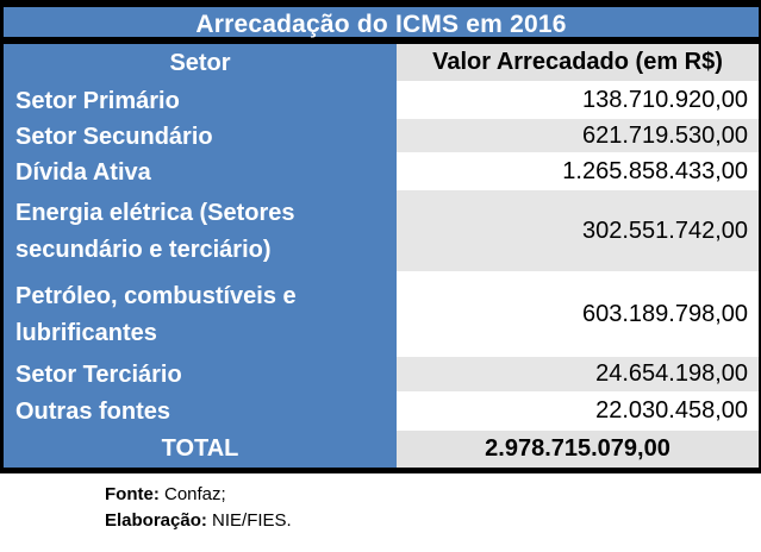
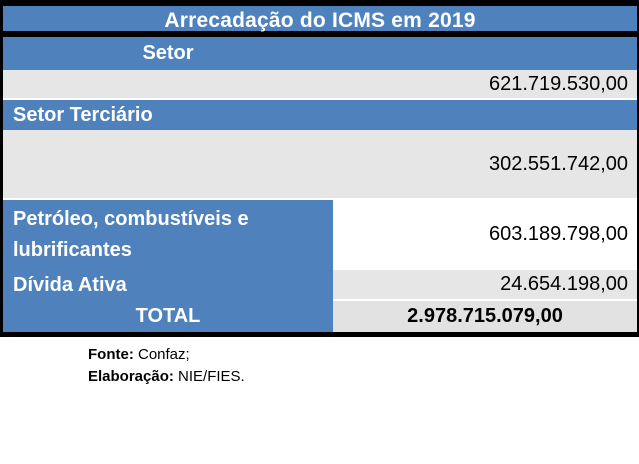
- Arrecadação do ICMS em 2016
+ Arrecadação do ICMS em 2019
  Setor
- Valor Arrecadado (em R$)
- Setor Primário
- 138.710.920,00
- Setor Secundário
  621.719.530,00
- Dívida Ativa
+ Setor Terciário
- 1.265.858.433,00
- Energia elétrica (Setores secundário e terciário)
  302.551.742,00
  Petróleo, combustíveis e lubrificantes
  603.189.798,00
- Setor Terciário
+ Dívida Ativa
  24.654.198,00
- Outras fontes
- 22.030.458,00
  TOTAL
  2.978.715.079,00
  Fonte: Confaz;
  Elaboração: NIE/FIES.
